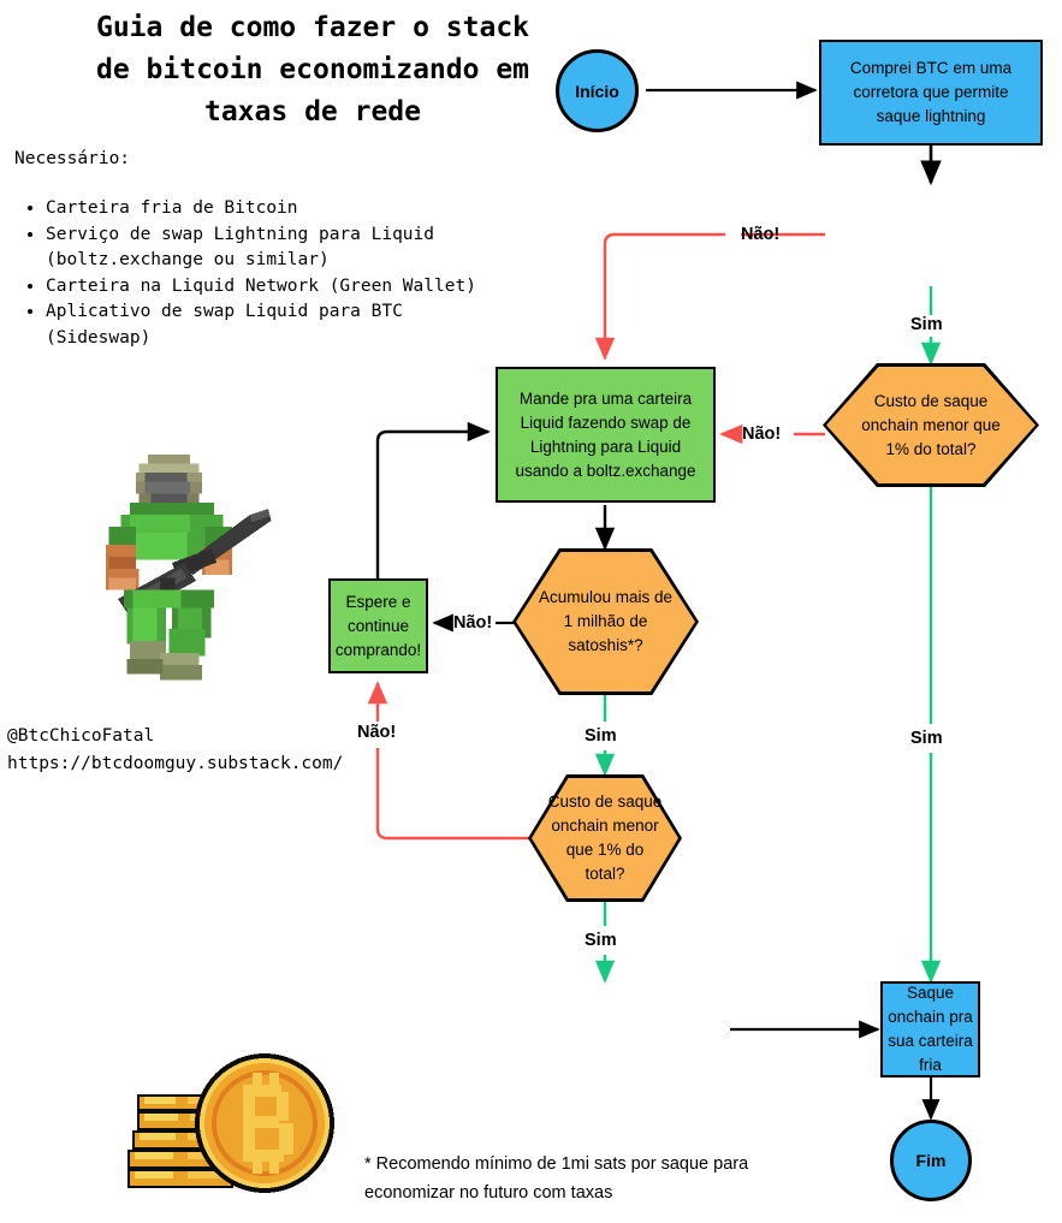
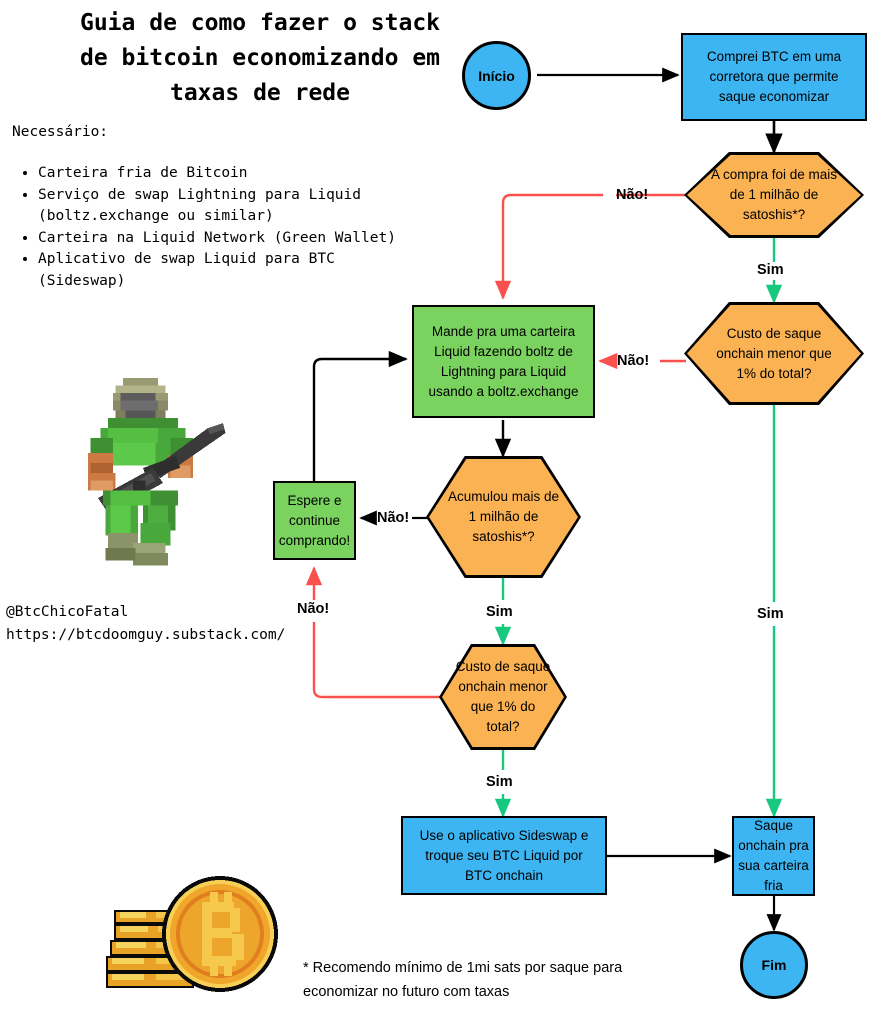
  Guia de como fazer o stack de bitcoin economizando em taxas de rede
  Necessário:
  Carteira fria de Bitcoin
  Serviço de swap Lightning para Liquid (boltz.exchange ou similar)
  Carteira na Liquid Network (Green Wallet)
  Aplicativo de swap Liquid para BTC (Sideswap)
  @BtcChicoFatal
  https://btcdoomguy.substack.com/
  Início
- Comprei BTC em uma corretora que permite saque lightning
+ Comprei BTC em uma corretora que permite saque economizar
+ A compra foi de mais de 1 milhão de satoshis*?
  Custo de saque onchain menor que 1% do total?
- Mande pra uma carteira Liquid fazendo swap de Lightning para Liquid usando a boltz.exchange
+ Mande pra uma carteira Liquid fazendo boltz de Lightning para Liquid usando a boltz.exchange
  Acumulou mais de 1 milhão de satoshis*?
  Espere e continue comprando!
  Custo de saque onchain menor que 1% do total?
+ Use o aplicativo Sideswap e troque seu BTC Liquid por BTC onchain
  Saque onchain pra sua carteira fria
  Fim
  Não!
  Sim
  Não!
  Sim
  Não!
  Sim
  Não!
  Sim
  * Recomendo mínimo de 1mi sats por saque para economizar no futuro com taxas
